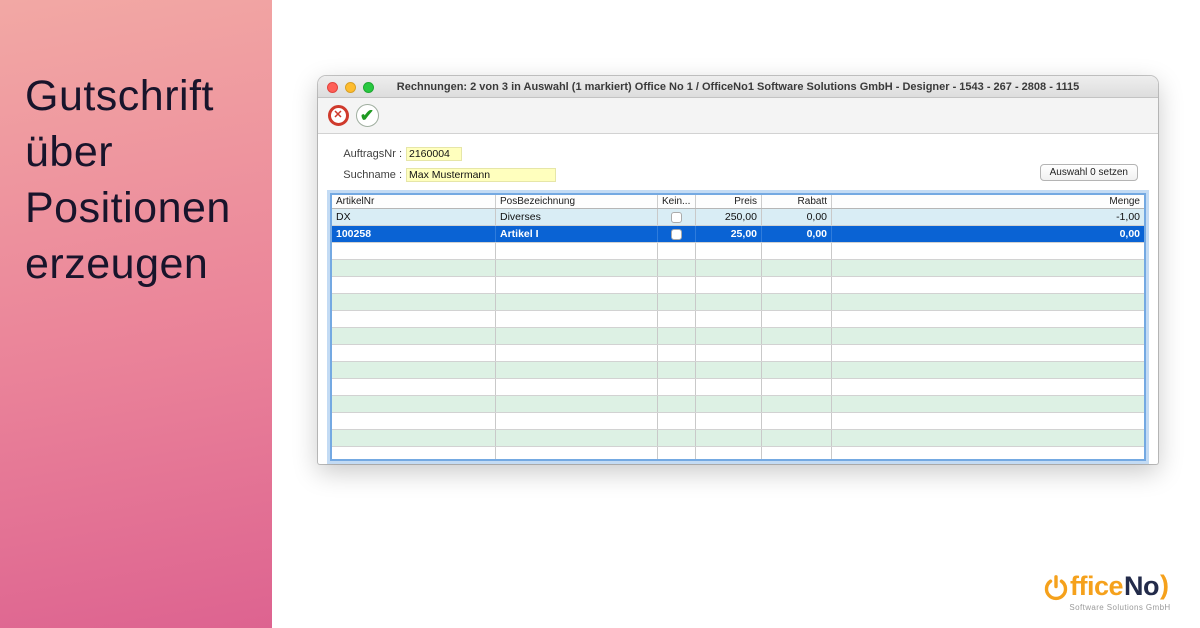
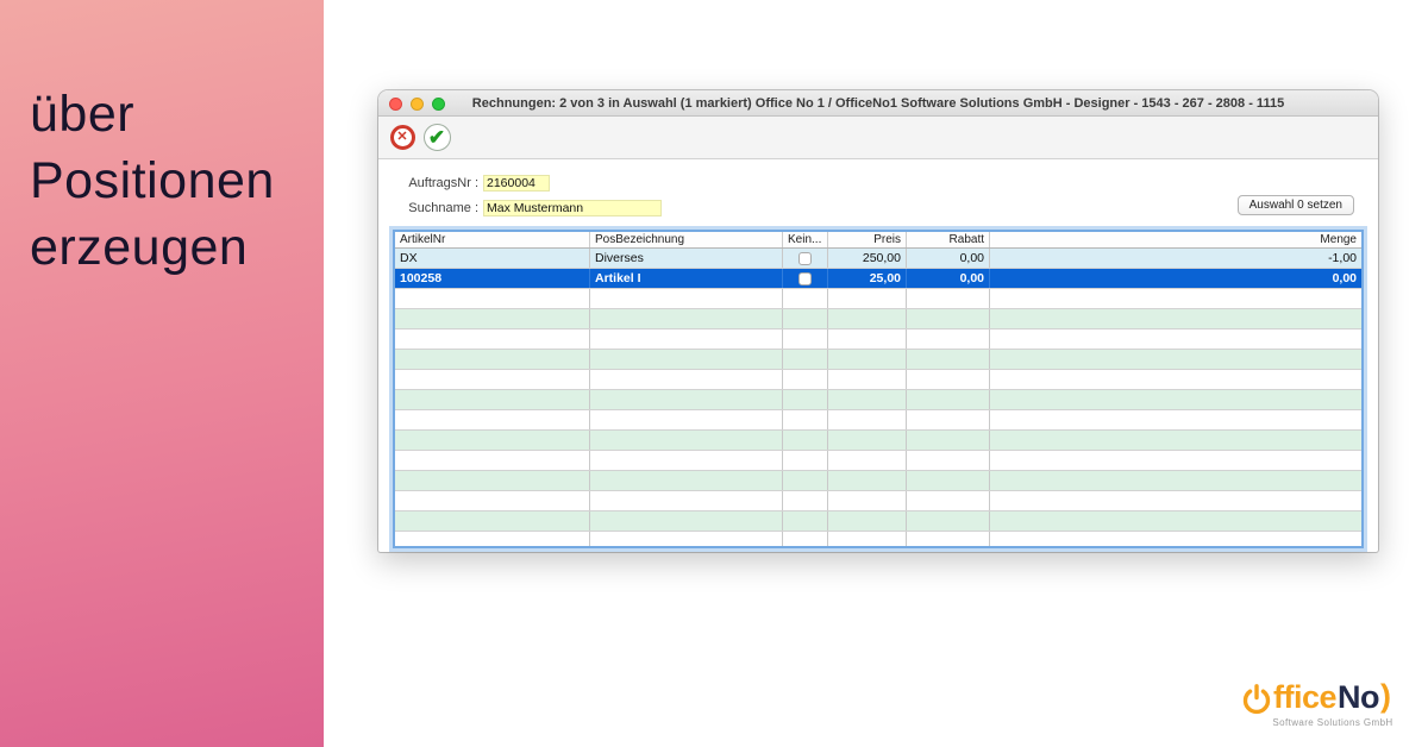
- Gutschrift
  über
  Positionen
  erzeugen
  Rechnungen: 2 von 3 in Auswahl (1 markiert) Office No 1 / OfficeNo1 Software Solutions GmbH - Designer - 1543 - 267 - 2808 - 1115
  ✕
  ✔
  AuftragsNr :
  2160004
  Suchname :
  Max Mustermann
  Auswahl 0 setzen
  ArtikelNr
  PosBezeichnung
  Kein...
  Preis
  Rabatt
  Menge
  DX
  Diverses
  250,00
  0,00
  -1,00
  100258
  Artikel I
  25,00
  0,00
  0,00
  ffice
  No
  )
  Software Solutions GmbH
